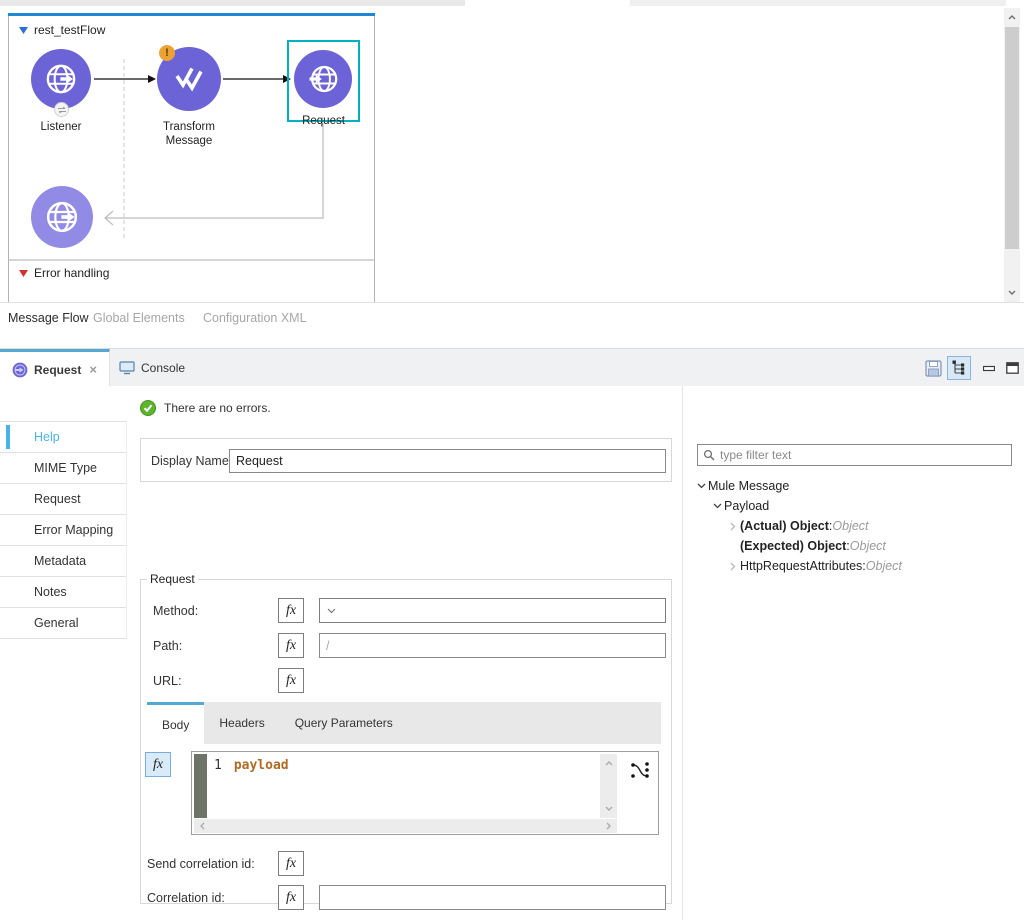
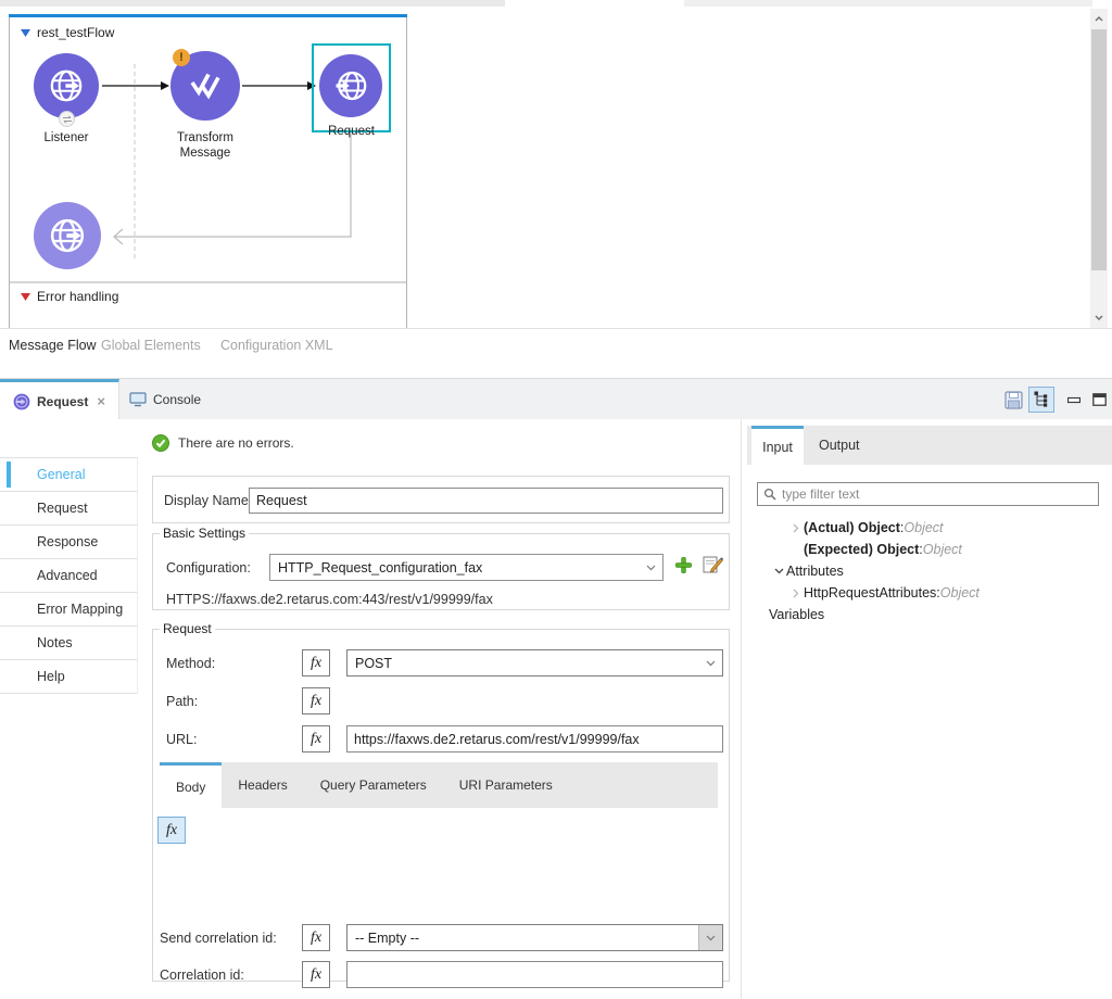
  rest_testFlow
  Listener
  !
  Transform Message
  Request
  Error handling
  Message Flow
  Global Elements
  Configuration XML
  Request
  ×
  Console
- Help
+ General
- MIME Type
  Request
+ Response
+ Advanced
  Error Mapping
- Metadata
  Notes
- General
+ Help
  There are no errors.
  Display Name
  Request
+ Basic Settings
+ Configuration:
+ HTTP_Request_configuration_fax
+ HTTPS://faxws.de2.retarus.com:443/rest/v1/99999/fax
  Request
  Method:
  fx
+ POST
  Path:
  fx
- /
  URL:
  fx
+ https://faxws.de2.retarus.com/rest/v1/99999/fax
  Body
  Headers
  Query Parameters
+ URI Parameters
  fx
- 1 payload
  Send correlation id:
  fx
+ -- Empty --
  Correlation id:
  fx
+ Input
+ Output
  type filter text
- Mule Message
- Payload
  (Actual) Object
  :
  Object
  (Expected) Object
  :
  Object
+ Attributes
  HttpRequestAttributes
  :
  Object
+ Variables
